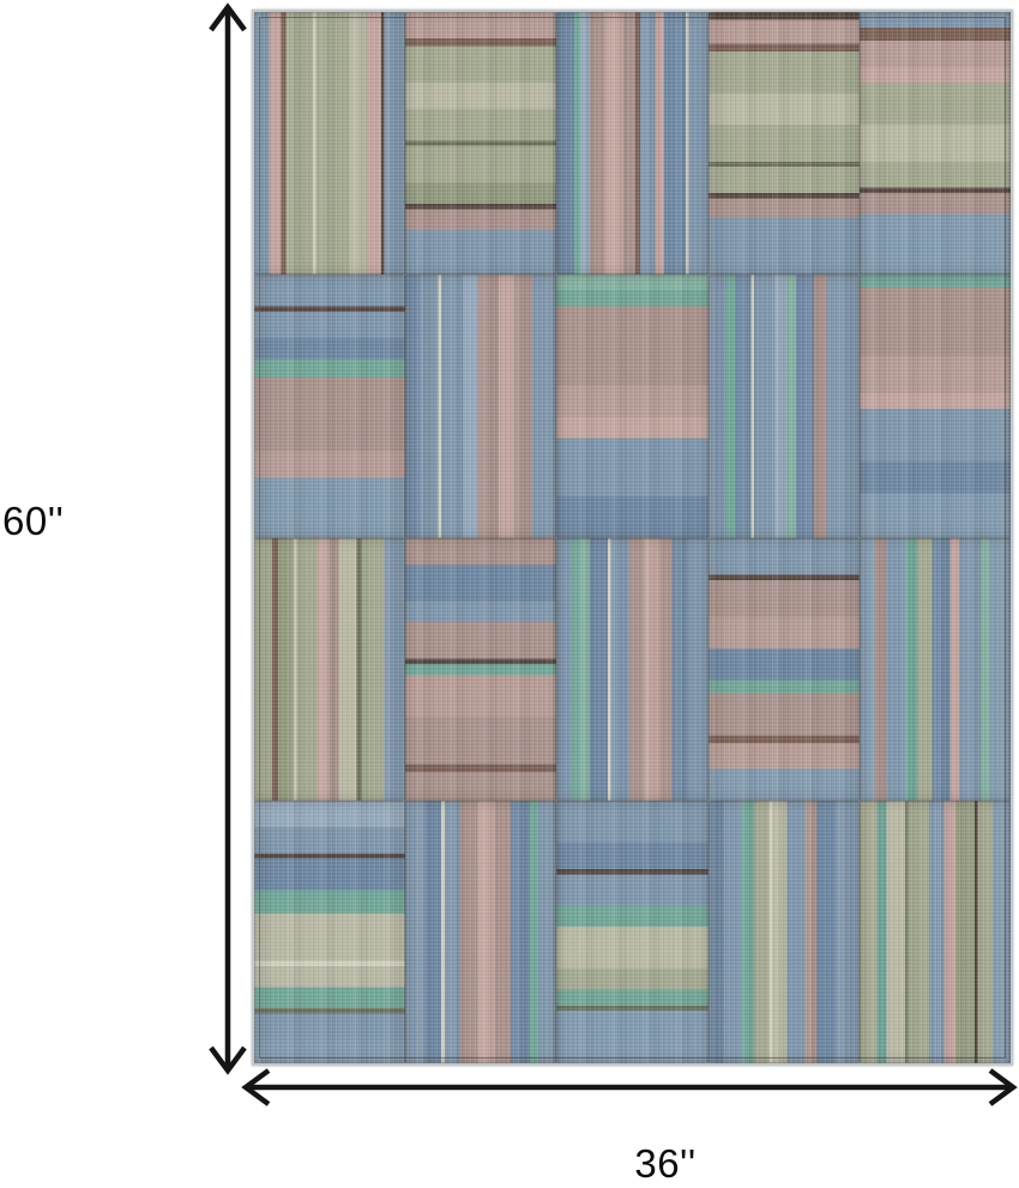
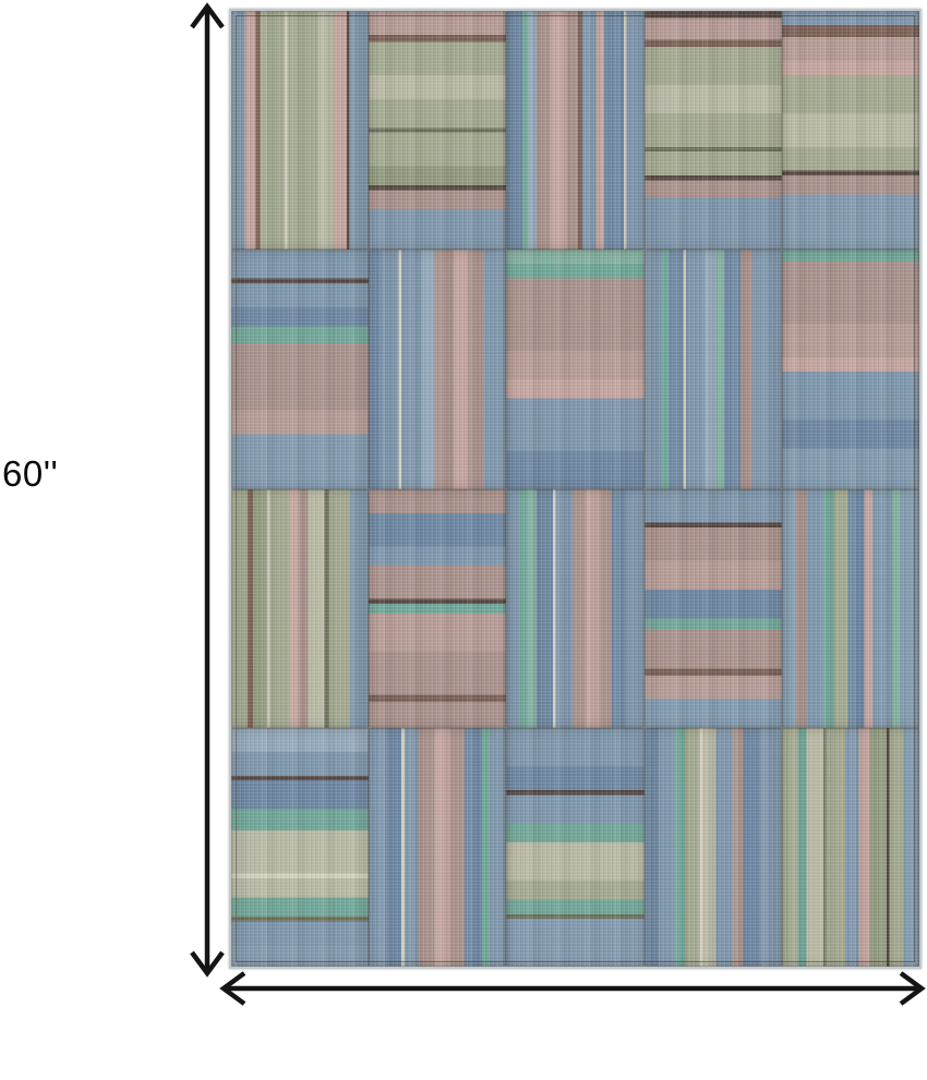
  60''
- 36''
